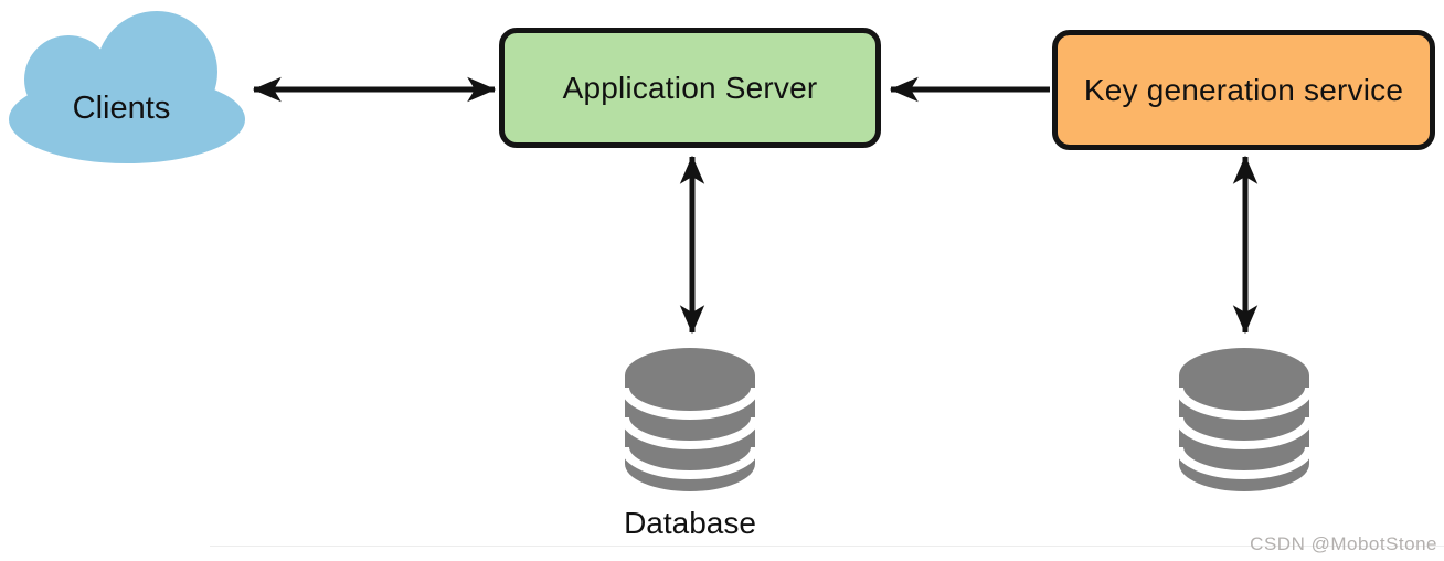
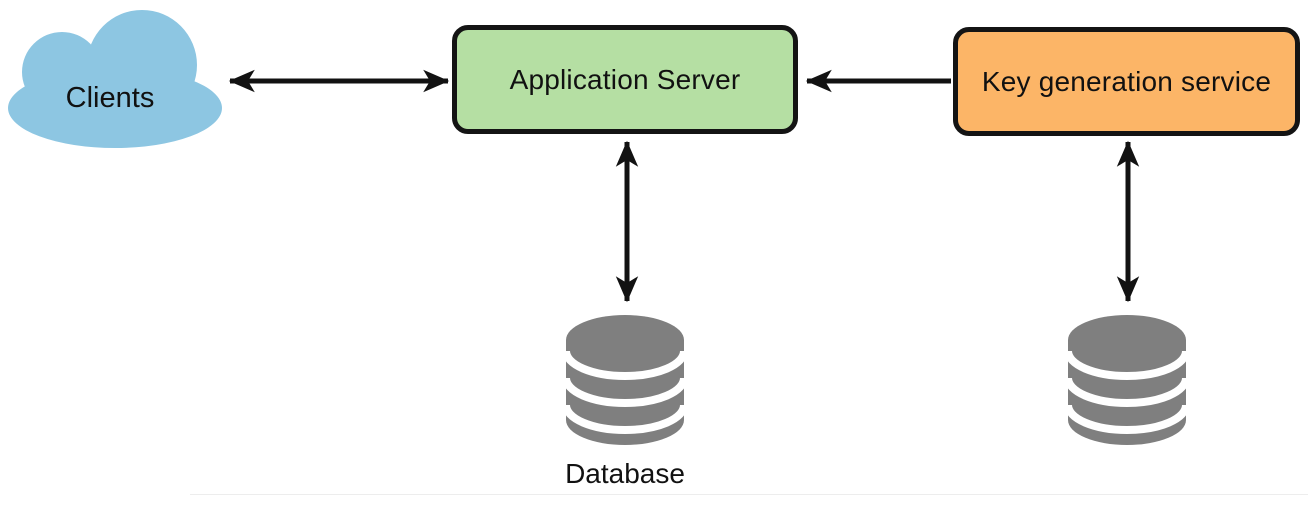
  Clients
  Application Server
  Key generation service
  Database
- CSDN @MobotStone
